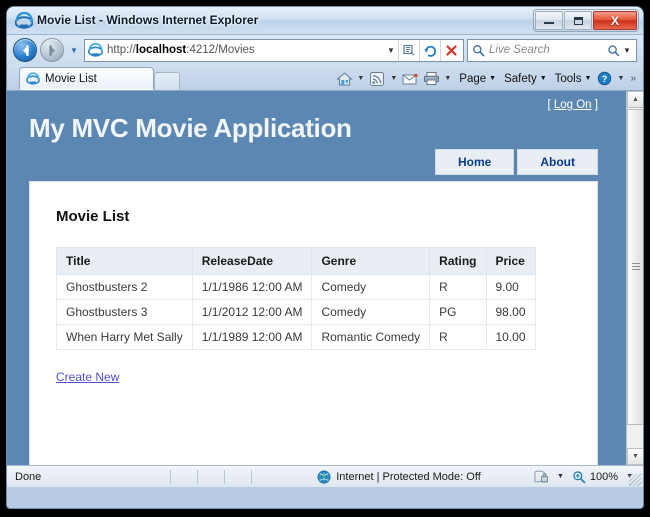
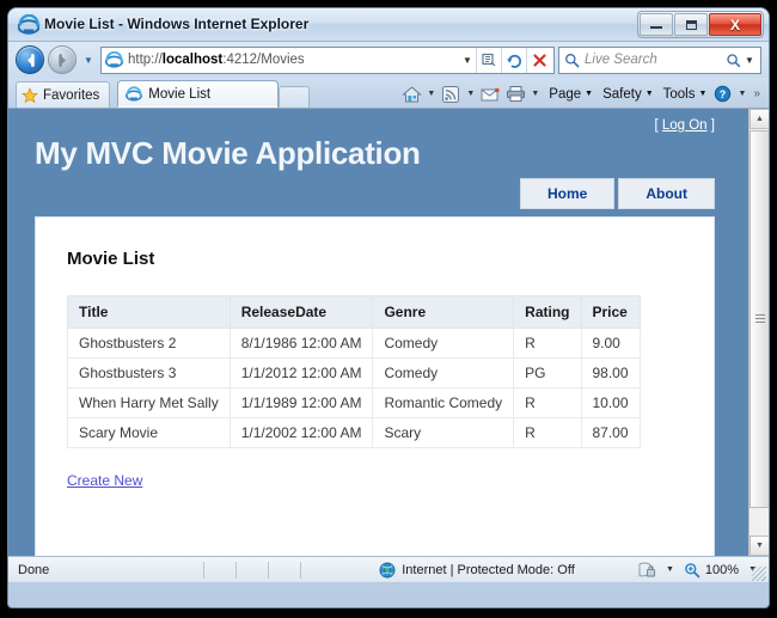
  Movie List - Windows Internet Explorer
  X
  ▼
  http://localhost:4212/Movies
  ▼
  Live Search
  ▼
+ Favorites
  Movie List
  Page
  Safety
  Tools
  ?
  »
  [ Log On ]
  My MVC Movie Application
  Home
  About
  Movie List
  Title	ReleaseDate	Genre	Rating	Price
- Ghostbusters 2	1/1/1986 12:00 AM	Comedy	R	9.00
+ Ghostbusters 2	8/1/1986 12:00 AM	Comedy	R	9.00
  Ghostbusters 3	1/1/2012 12:00 AM	Comedy	PG	98.00
  When Harry Met Sally	1/1/1989 12:00 AM	Romantic Comedy	R	10.00
+ Scary Movie	1/1/2002 12:00 AM	Scary	R	87.00
  Create New
  Done
  Internet | Protected Mode: Off
  100%
